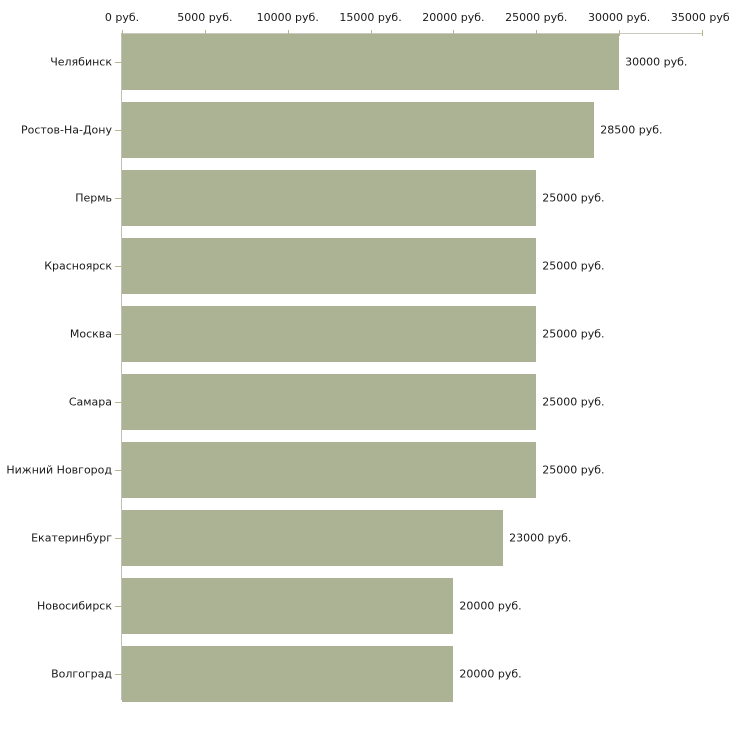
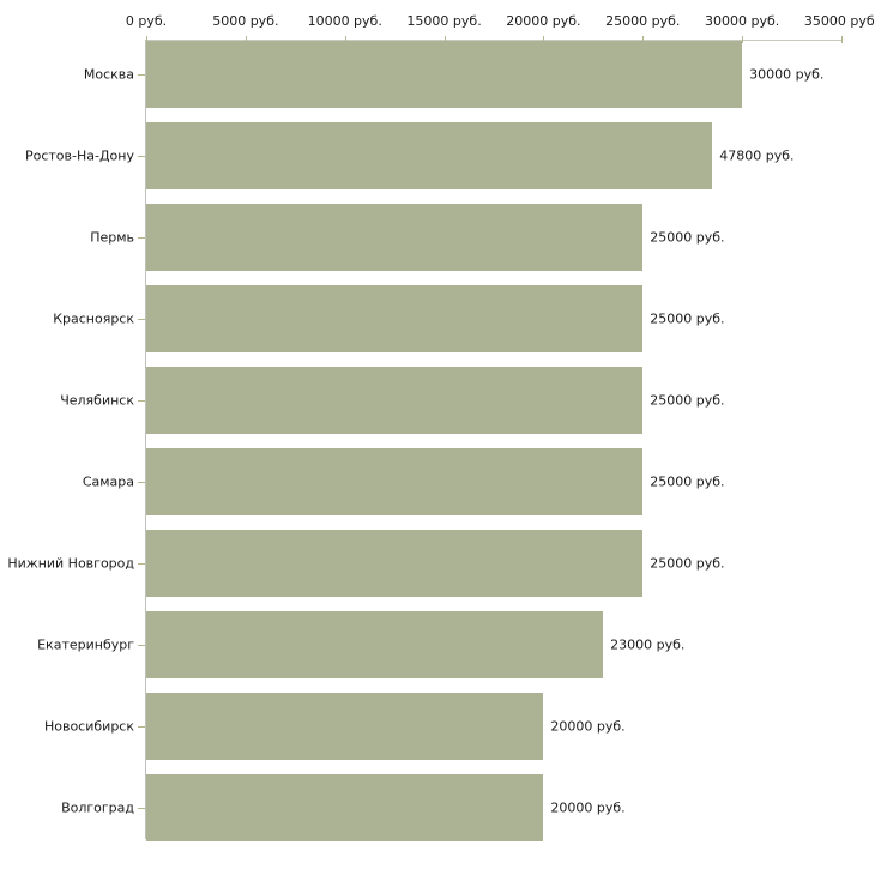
  0 руб.
  5000 руб.
  10000 руб.
  15000 руб.
  20000 руб.
  25000 руб.
  30000 руб.
  35000 руб
- Челябинск
+ Москва
  Ростов-На-Дону
  Пермь
  Красноярск
- Москва
+ Челябинск
  Самара
  Нижний Новгород
  Екатеринбург
  Новосибирск
  Волгоград
  30000 руб.
- 28500 руб.
+ 47800 руб.
  25000 руб.
  25000 руб.
  25000 руб.
  25000 руб.
  25000 руб.
  23000 руб.
  20000 руб.
  20000 руб.
